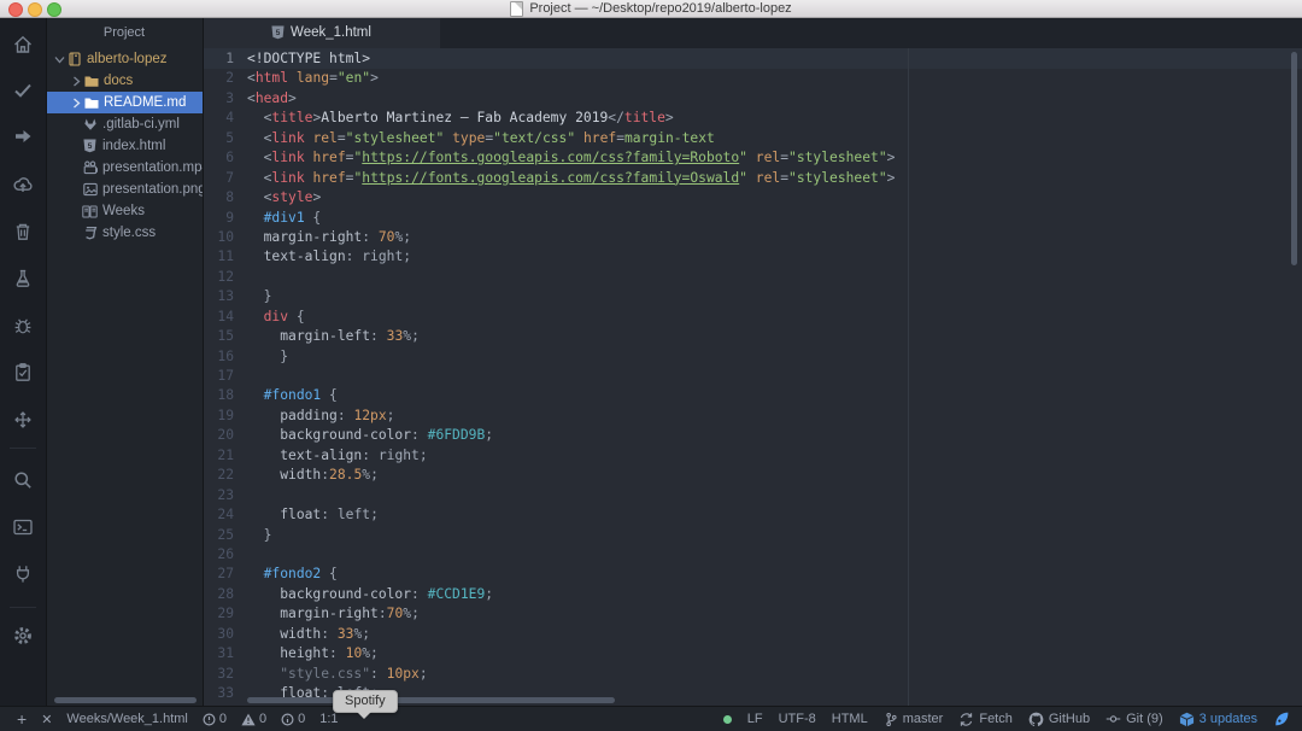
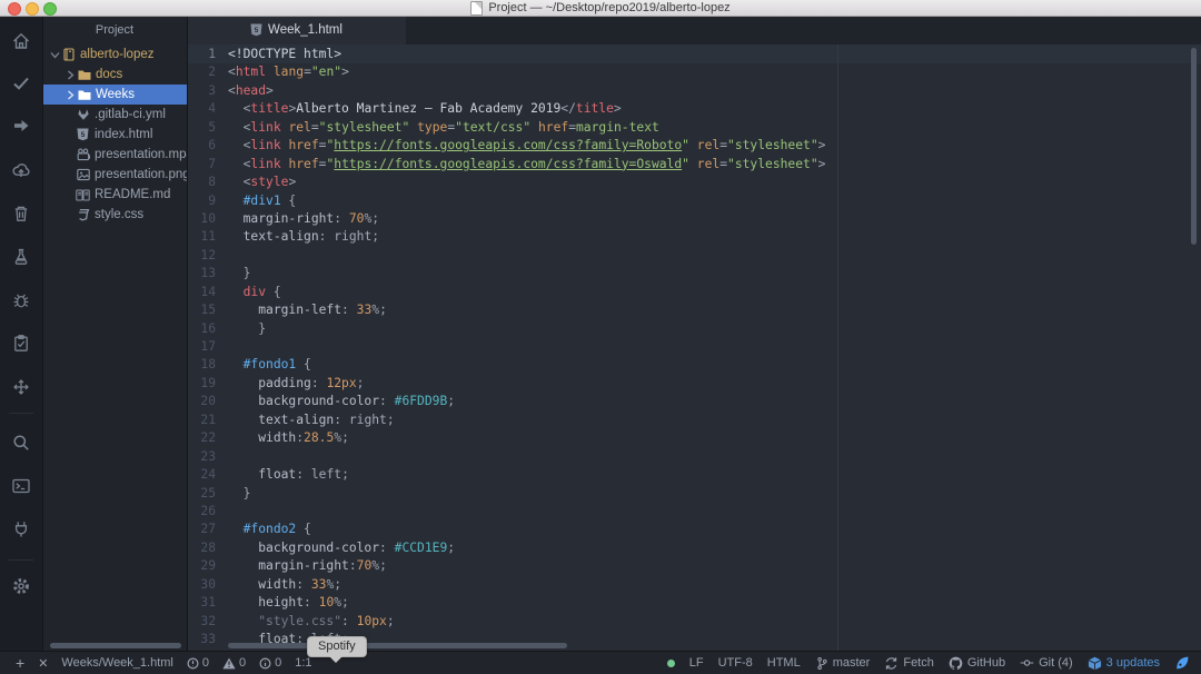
  Project — ~/Desktop/repo2019/alberto-lopez
  Project
  alberto-lopez
  docs
- README.md
+ Weeks
  .gitlab-ci.yml
  index.html
  presentation.mp
  presentation.png
- Weeks
+ README.md
  style.css
  Week_1.html
  1
  <!DOCTYPE html>
  2
  <html lang="en">
  3
  <head>
  4
  <title>Alberto Martinez — Fab Academy 2019</title>
  5
  <link rel="stylesheet" type="text/css" href=margin-text
  6
  <link href="https://fonts.googleapis.com/css?family=Roboto" rel="stylesheet">
  7
  <link href="https://fonts.googleapis.com/css?family=Oswald" rel="stylesheet">
  8
  <style>
  9
  #div1 {
  10
  margin-right: 70%;
  11
  text-align: right;
  12
  13
  }
  14
  div {
  15
  margin-left: 33%;
  16
  }
  17
  18
  #fondo1 {
  19
  padding: 12px;
  20
  background-color: #6FDD9B;
  21
  text-align: right;
  22
  width:28.5%;
  23
  24
  float: left;
  25
  }
  26
  27
  #fondo2 {
  28
  background-color: #CCD1E9;
  29
  margin-right:70%;
  30
  width: 33%;
  31
  height: 10%;
  32
  "style.css": 10px;
  33
  Spotify
  +
  ✕
  Weeks/Week_1.html
  0
  0
  0
  1:1
  LF
  UTF-8
  HTML
  master
  Fetch
  GitHub
- Git (9)
+ Git (4)
  3 updates
